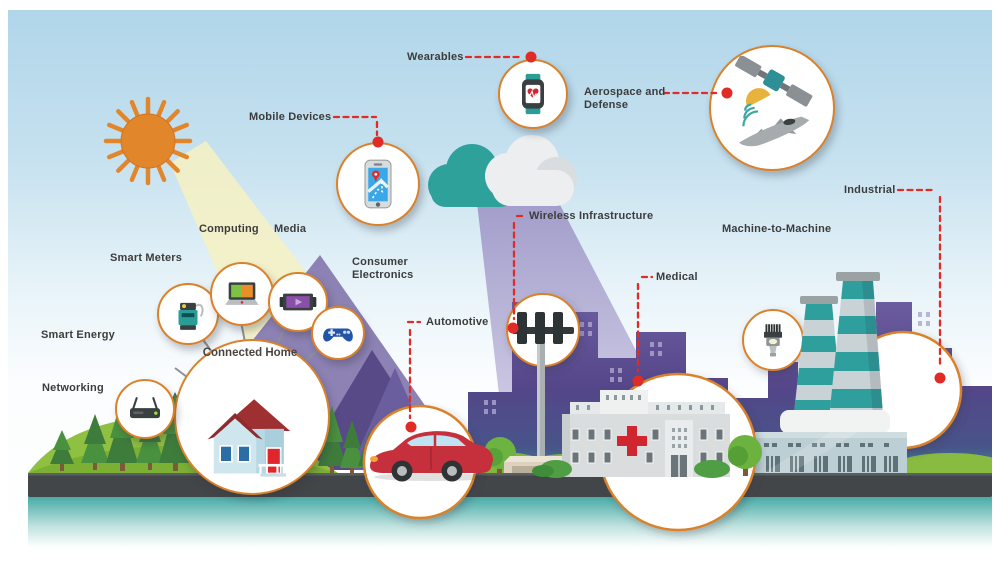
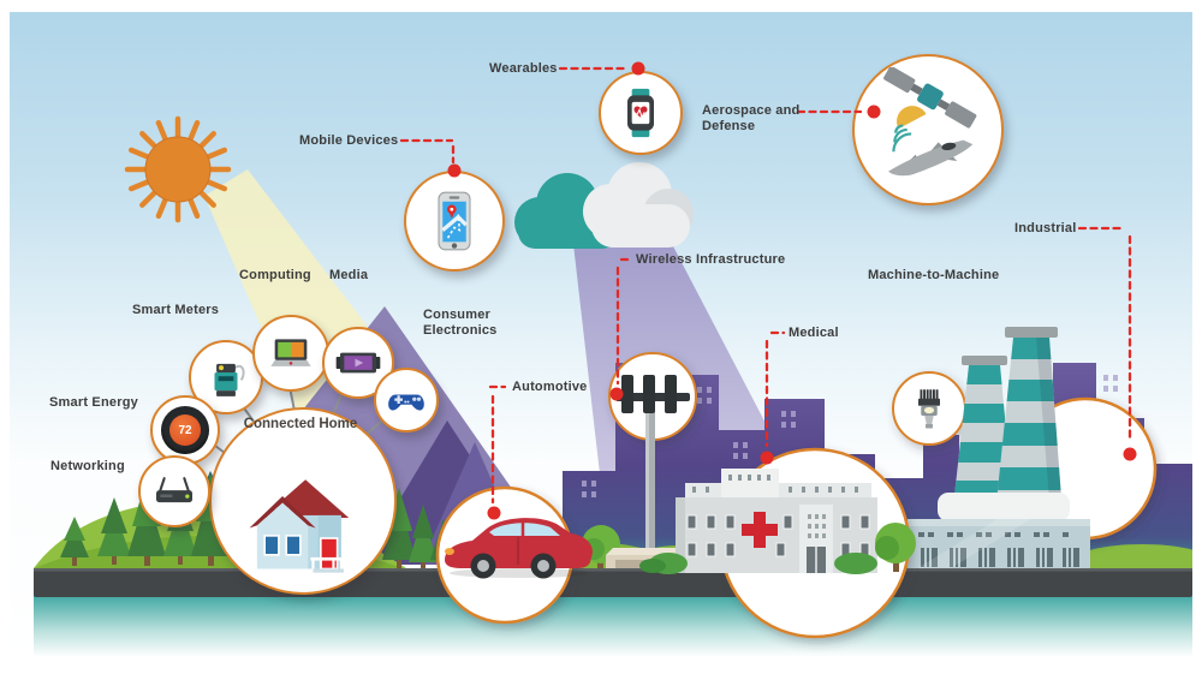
+ 72
  Wearables
  Mobile Devices
  Aerospace and
  Defense
  Computing
  Media
  Smart Meters
  Consumer
  Electronics
  Smart Energy
  Networking
  Automotive
  Wireless Infrastructure
  Medical
  Machine-to-Machine
  Industrial
  Connected Home
